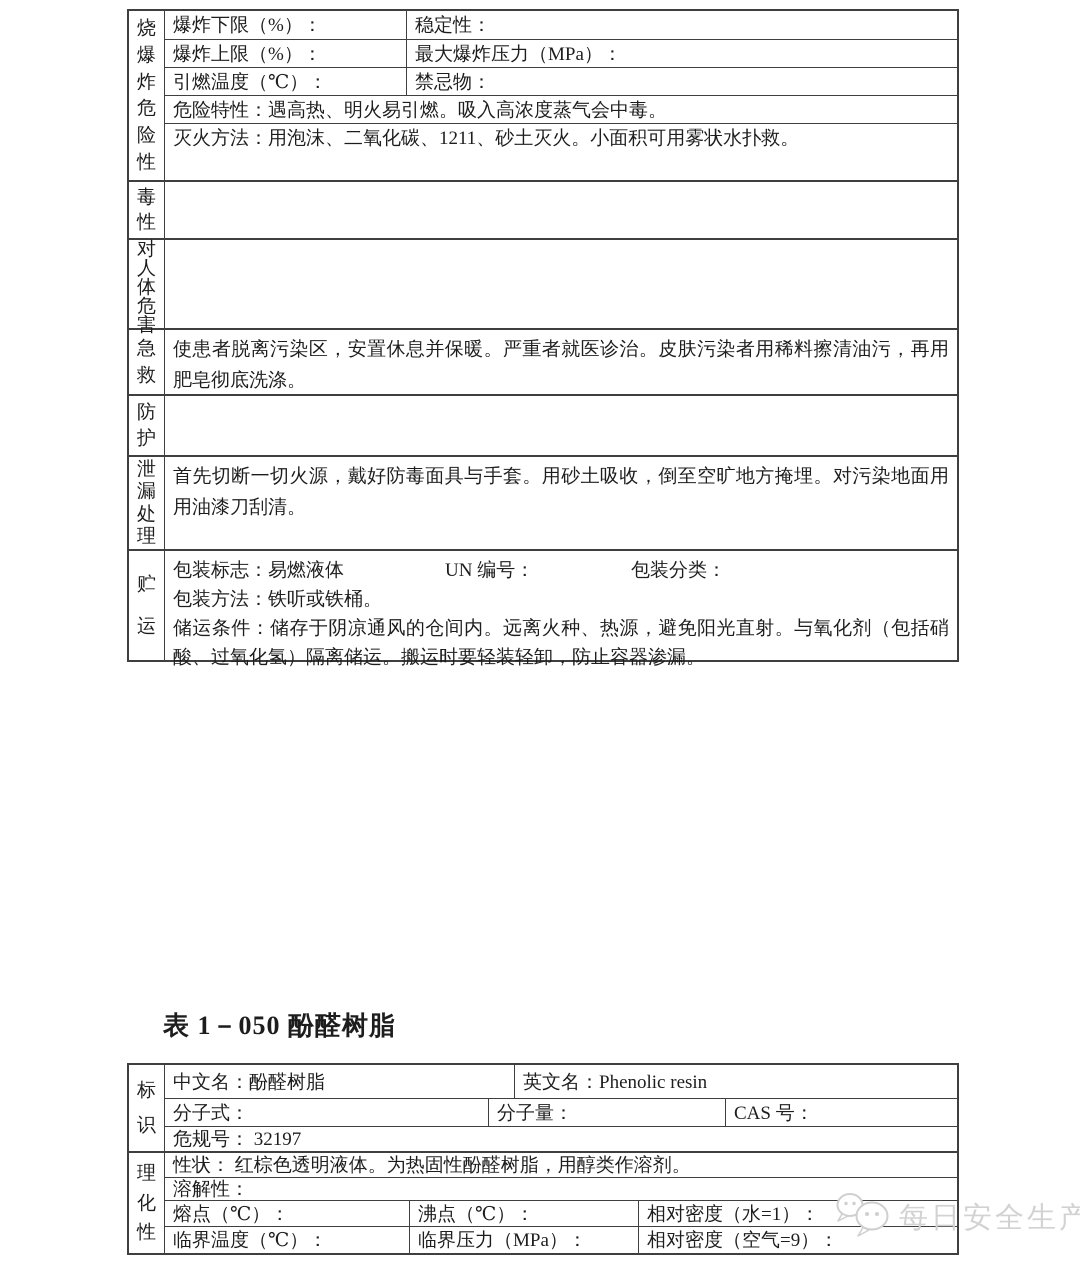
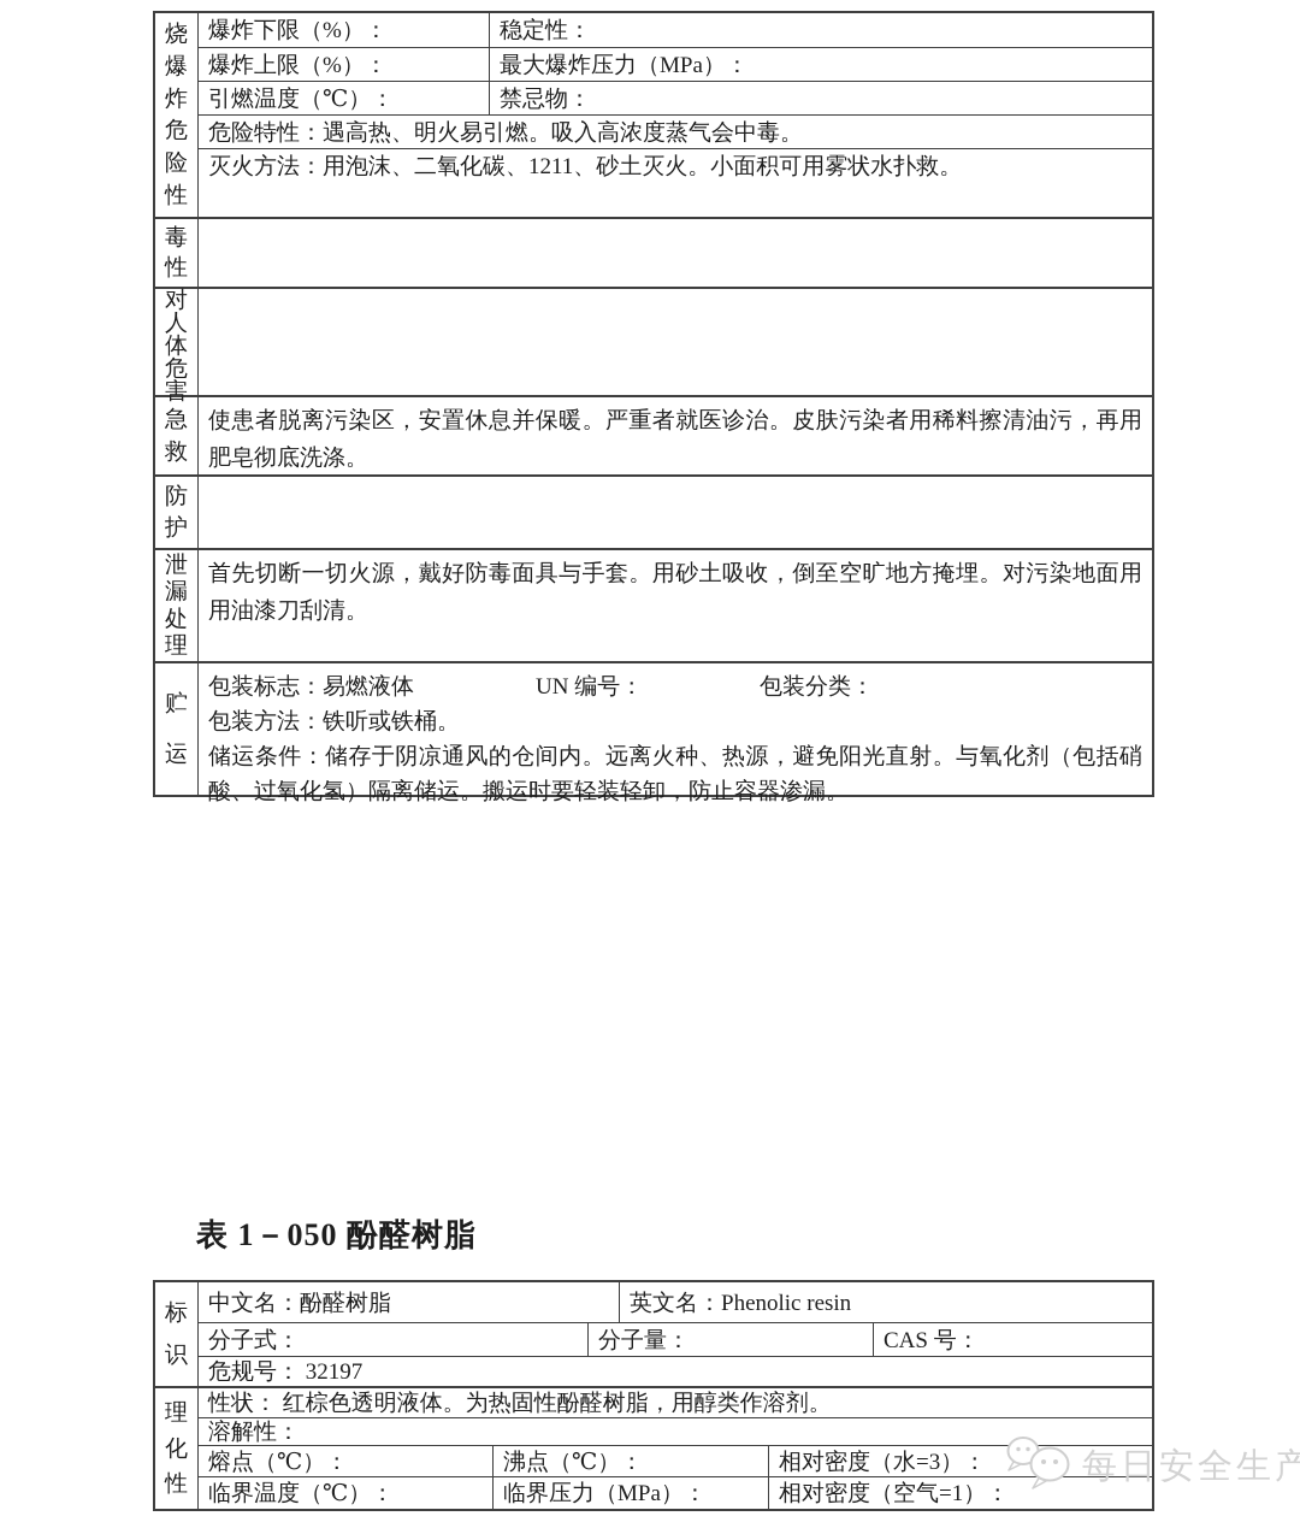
  烧
  爆
  炸
  危
  险
  性
  爆炸下限（%）：
  稳定性：
  爆炸上限（%）：
  最大爆炸压力（MPa）：
  引燃温度（℃）：
  禁忌物：
  危险特性：遇高热、明火易引燃。吸入高浓度蒸气会中毒。
  灭火方法：用泡沫、二氧化碳、1211、砂土灭火。小面积可用雾状水扑救。
  毒
  性
  对
  人
  体
  危
  害
  急
  救
  使患者脱离污染区，安置休息并保暖。严重者就医诊治。皮肤污染者用稀料擦清油污，再用肥皂彻底洗涤。
  防
  护
  泄
  漏
  处
  理
  首先切断一切火源，戴好防毒面具与手套。用砂土吸收，倒至空旷地方掩埋。对污染地面用用油漆刀刮清。
  贮
  运
  包装标志：易燃液体
  UN 编号：
  包装分类：
  包装方法：铁听或铁桶。
  储运条件：储存于阴凉通风的仓间内。远离火种、热源，避免阳光直射。与氧化剂（包括硝酸、过氧化氢）隔离储运。搬运时要轻装轻卸，防止容器渗漏。
  表 1－050 酚醛树脂
  标
  识
  中文名：酚醛树脂
  英文名：Phenolic resin
  分子式：
  分子量：
  CAS 号：
  危规号： 32197
  理
  化
  性
  性状： 红棕色透明液体。为热固性酚醛树脂，用醇类作溶剂。
  溶解性：
  熔点（℃）：
  沸点（℃）：
- 相对密度（水=1）：
+ 相对密度（水=3）：
  临界温度（℃）：
  临界压力（MPa）：
- 相对密度（空气=9）：
+ 相对密度（空气=1）：
  每日安全生产
